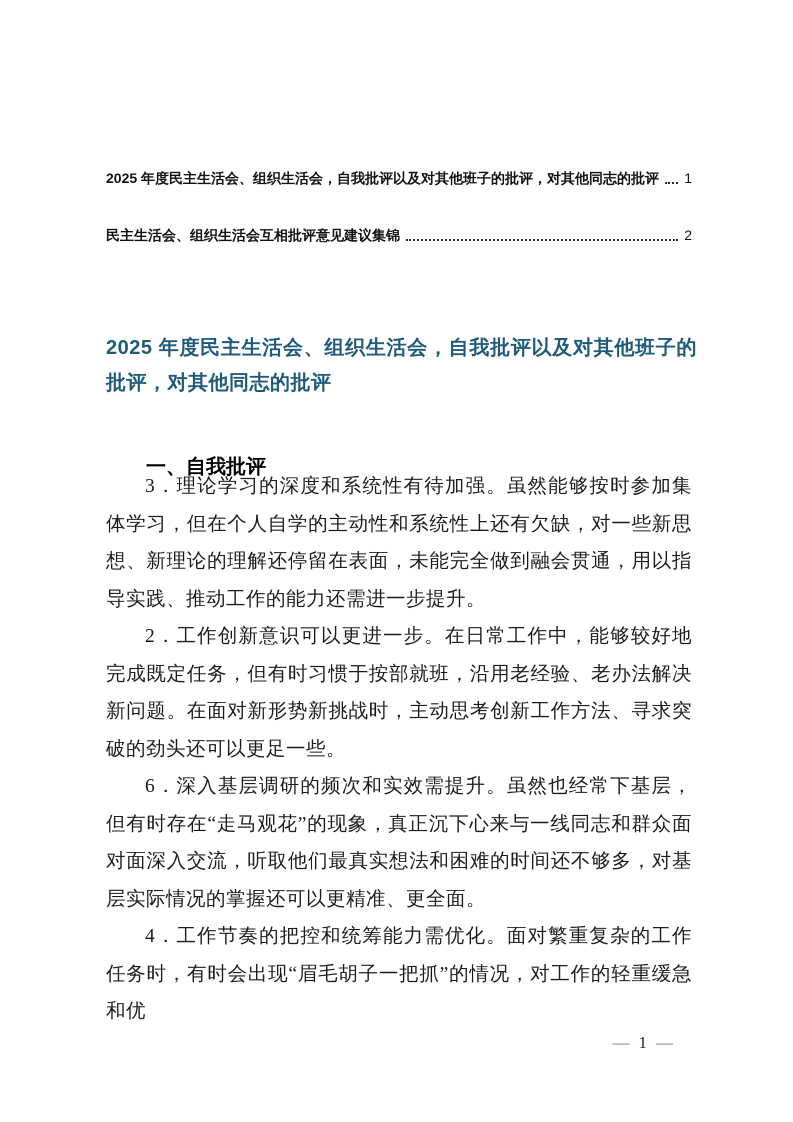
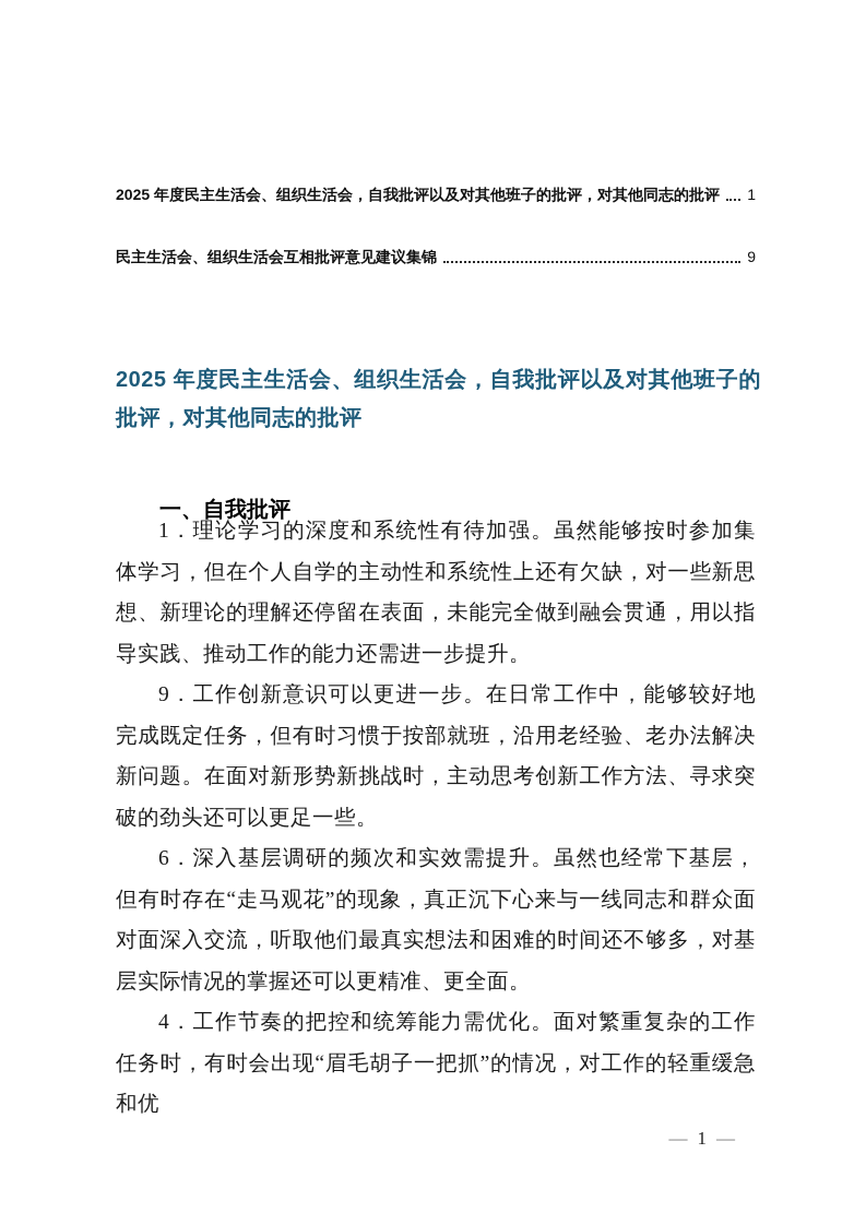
  2025 年度民主生活会、组织生活会，自我批评以及对其他班子的批评，对其他同志的批评
  1
  民主生活会、组织生活会互相批评意见建议集锦
- 2
+ 9
  2025 年度民主生活会、组织生活会，自我批评以及对其他班子的批评，对其他同志的批评
  一、自我批评
- 3．理论学习的深度和系统性有待加强。虽然能够按时参加集体学习，但在个人自学的主动性和系统性上还有欠缺，对一些新思想、新理论的理解还停留在表面，未能完全做到融会贯通，用以指导实践、推动工作的能力还需进一步提升。
+ 1．理论学习的深度和系统性有待加强。虽然能够按时参加集体学习，但在个人自学的主动性和系统性上还有欠缺，对一些新思想、新理论的理解还停留在表面，未能完全做到融会贯通，用以指导实践、推动工作的能力还需进一步提升。
- 2．工作创新意识可以更进一步。在日常工作中，能够较好地完成既定任务，但有时习惯于按部就班，沿用老经验、老办法解决新问题。在面对新形势新挑战时，主动思考创新工作方法、寻求突破的劲头还可以更足一些。
+ 9．工作创新意识可以更进一步。在日常工作中，能够较好地完成既定任务，但有时习惯于按部就班，沿用老经验、老办法解决新问题。在面对新形势新挑战时，主动思考创新工作方法、寻求突破的劲头还可以更足一些。
  6．深入基层调研的频次和实效需提升。虽然也经常下基层，但有时存在“走马观花”的现象，真正沉下心来与一线同志和群众面对面深入交流，听取他们最真实想法和困难的时间还不够多，对基层实际情况的掌握还可以更精准、更全面。
  4．工作节奏的把控和统筹能力需优化。面对繁重复杂的工作任务时，有时会出现“眉毛胡子一把抓”的情况，对工作的轻重缓急和优
  —
  1
  —
